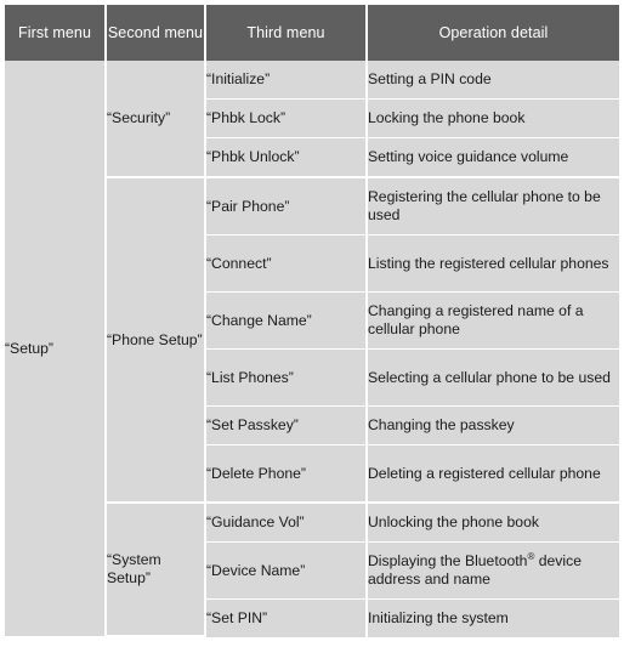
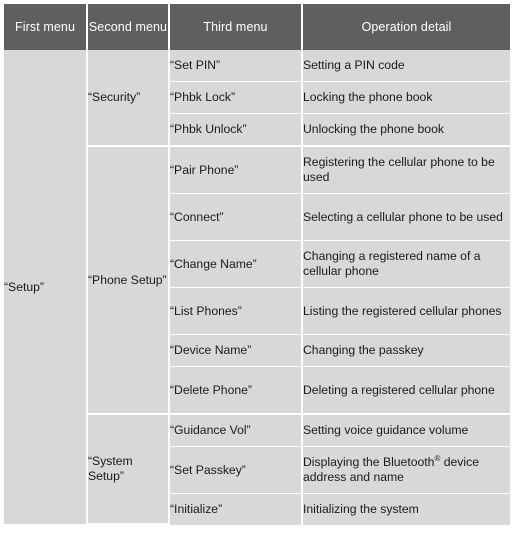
  First menu	Second menu	Third menu	Operation detail
- “Setup”	“Security”	“Initialize”	Setting a PIN code
+ “Setup”	“Security”	“Set PIN”	Setting a PIN code
  “Phbk Lock”	Locking the phone book
- “Phbk Unlock”	Setting voice guidance volume
+ “Phbk Unlock”	Unlocking the phone book
  “Phone Setup”	“Pair Phone”	Registering the cellular phone to be used
- “Connect”	Listing the registered cellular phones
+ “Connect”	Selecting a cellular phone to be used
  “Change Name”	Changing a registered name of a cellular phone
- “List Phones”	Selecting a cellular phone to be used
+ “List Phones”	Listing the registered cellular phones
- “Set Passkey”	Changing the passkey
+ “Device Name”	Changing the passkey
  “Delete Phone”	Deleting a registered cellular phone
- “System Setup”	“Guidance Vol”	Unlocking the phone book
+ “System Setup”	“Guidance Vol”	Setting voice guidance volume
- “Device Name”	Displaying the Bluetooth® device address and name
+ “Set Passkey”	Displaying the Bluetooth® device address and name
- “Set PIN”	Initializing the system
+ “Initialize”	Initializing the system
